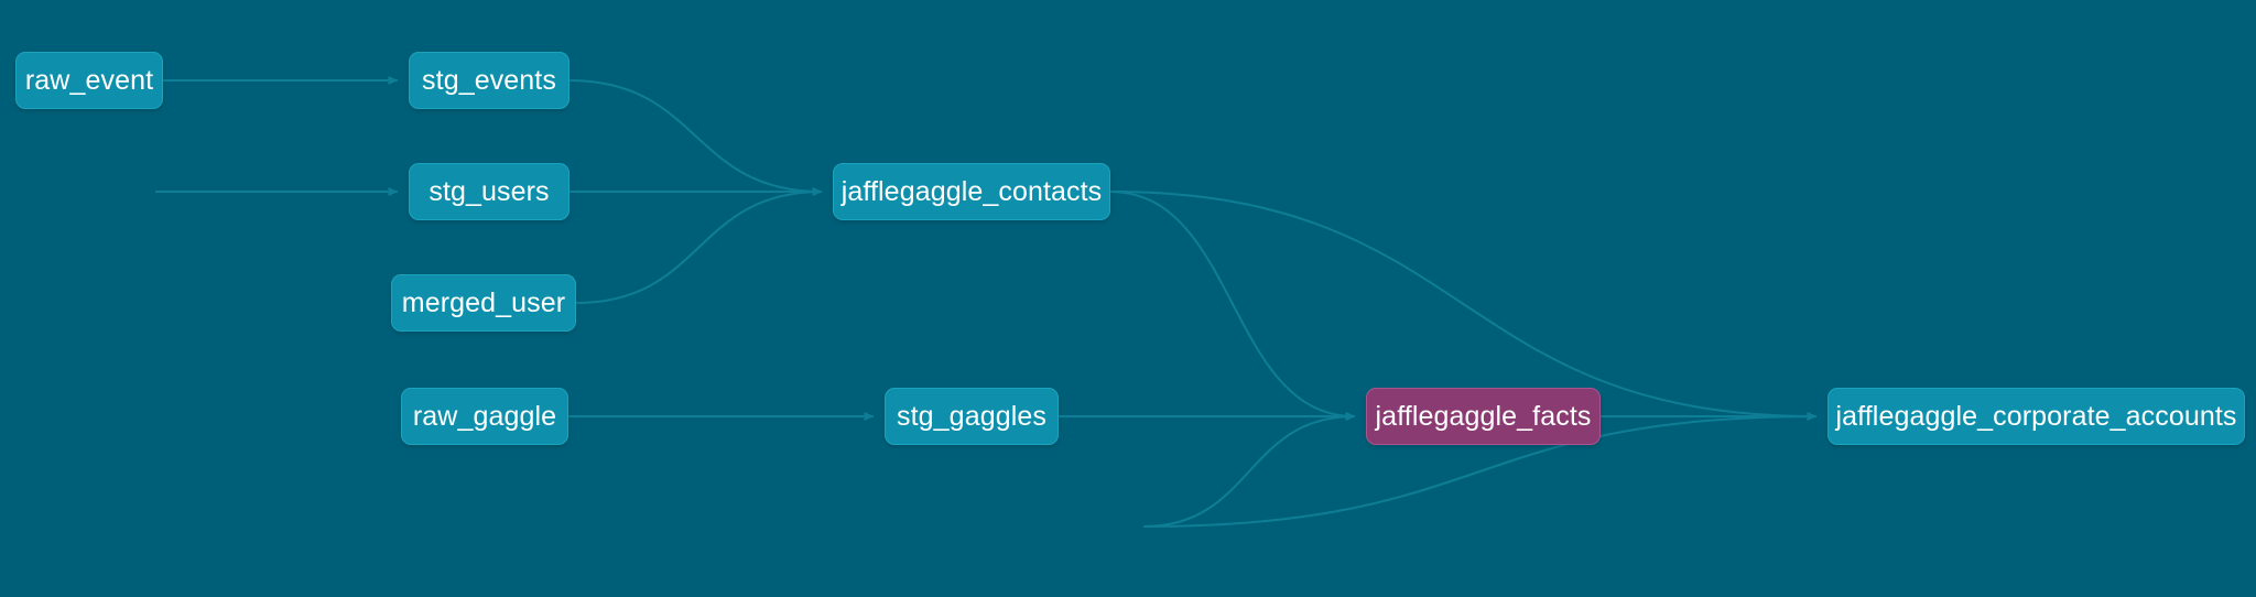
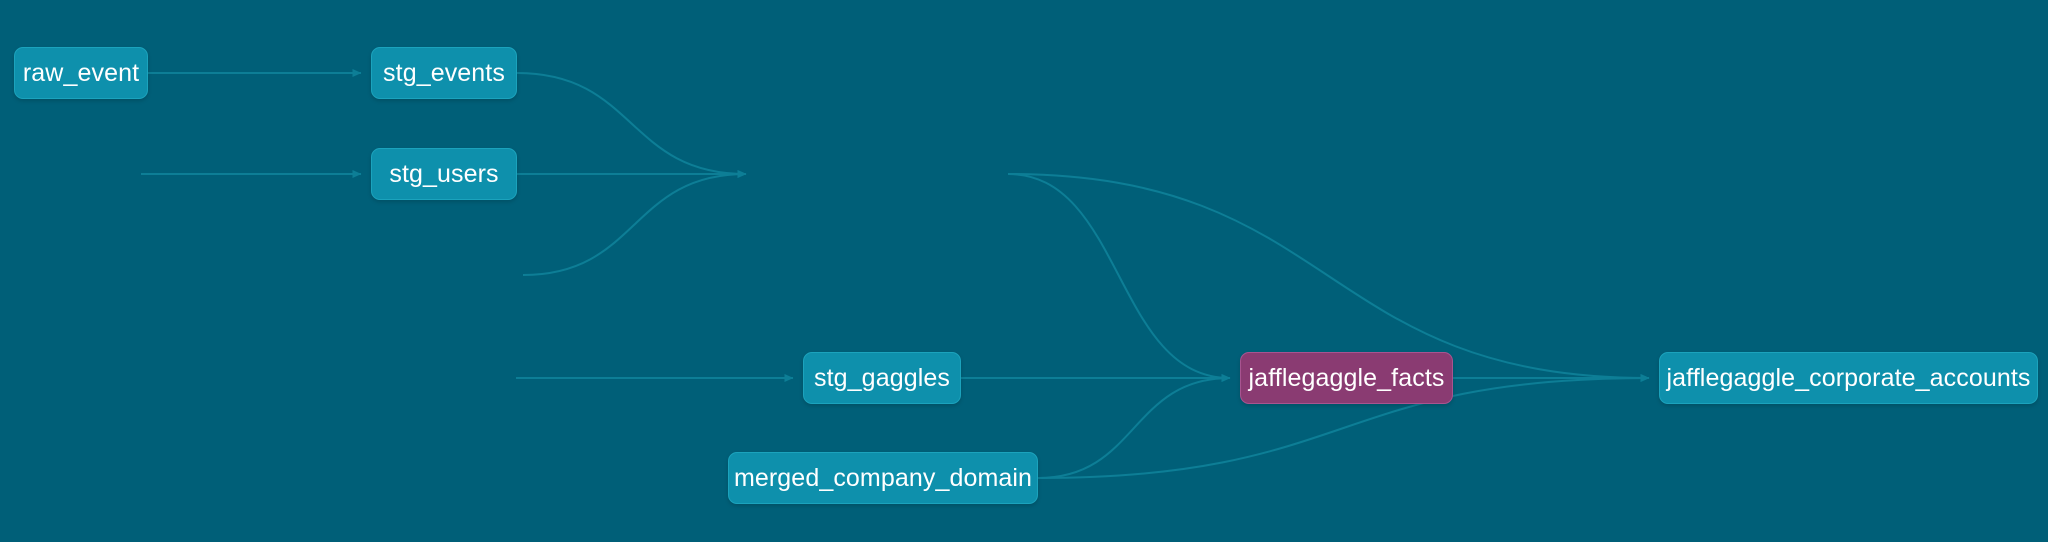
  raw_event
  stg_events
  stg_users
- merged_user
- jafflegaggle_contacts
- raw_gaggle
  stg_gaggles
+ merged_company_domain
  jafflegaggle_facts
  jafflegaggle_corporate_accounts
